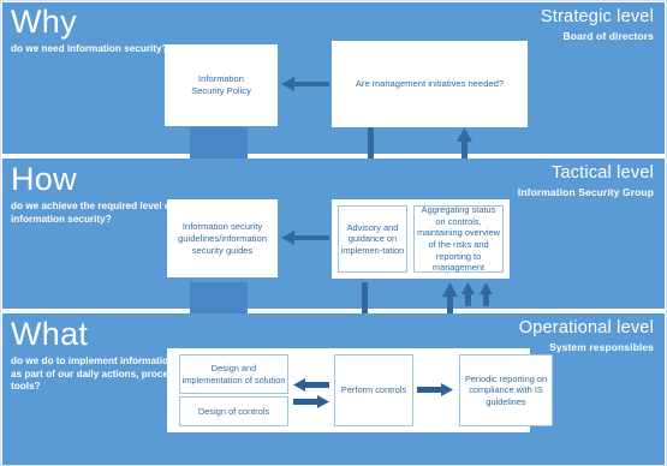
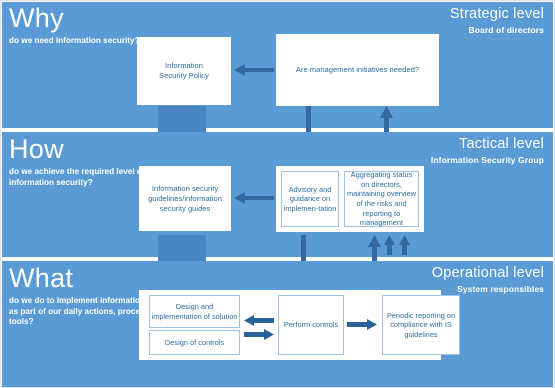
  Why
  do we need information security
  Strategic level
  Board of directors
  Information
  Security Policy
  Are management initiatives needed?
  How
  do we achieve the required level information security?
  Tactical level
  Information Security Group
  Information security
  guidelines/information
  security guides
  Advisory and guidance on implemen-tation
- Aggregating status on controls, maintaining overview of the risks and reporting to management
+ Aggregating status on directors, maintaining overview of the risks and reporting to management
  What
  do we do to implement informatio as part of our daily actions, proce tools?
  Operational level
  System responsibles
  Design and implementation of solution
  Design of controls
  Perform controls
  Periodic reporting on compliance with IS guidelines
